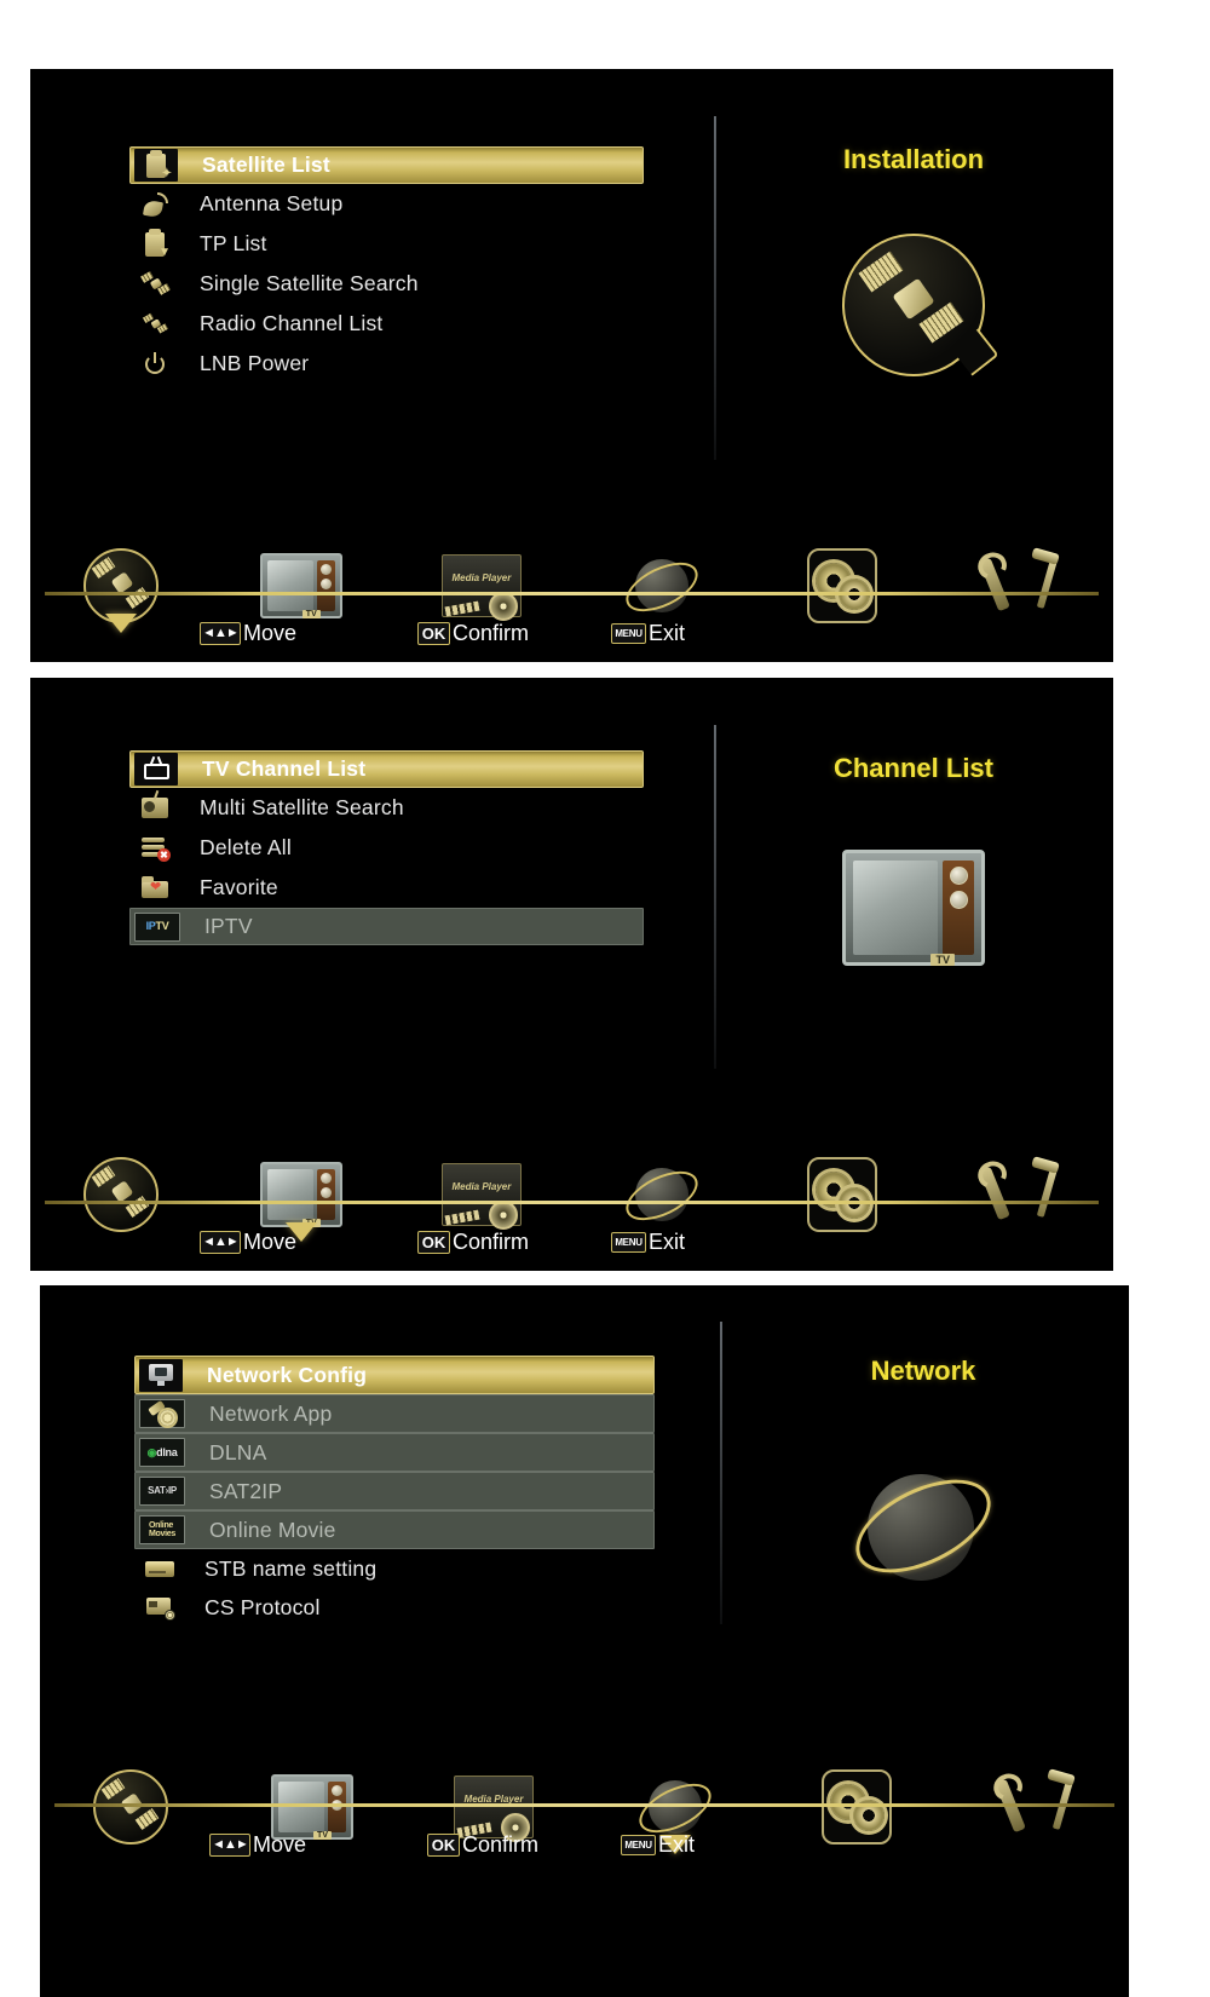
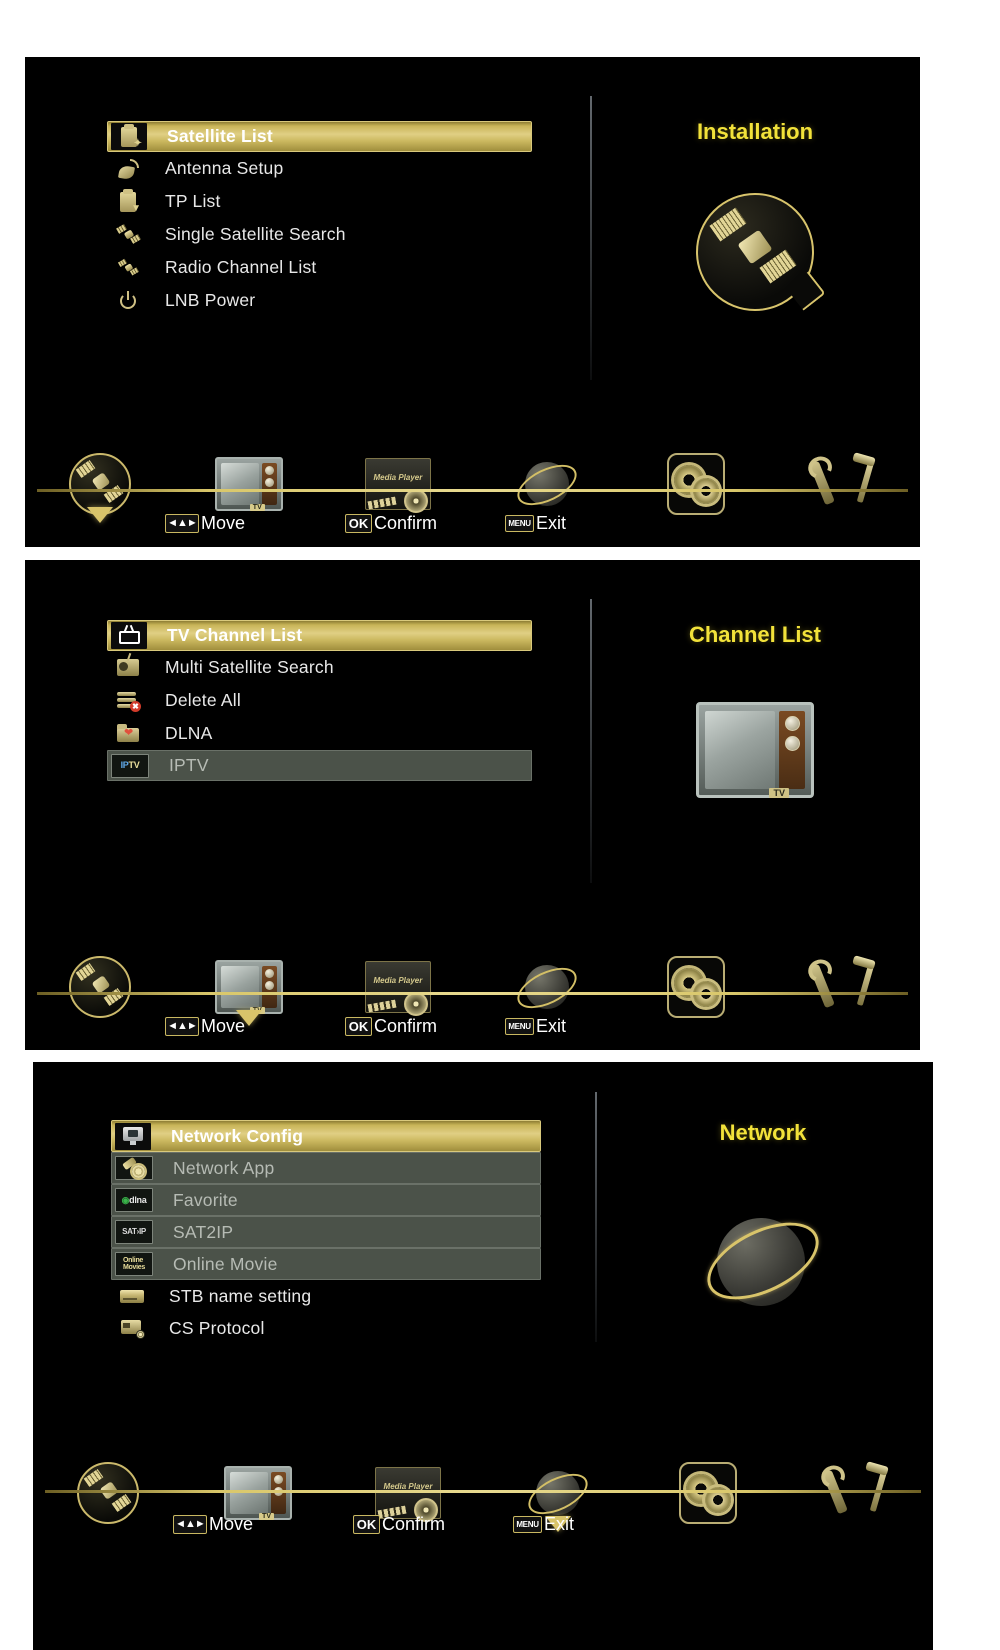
  ✦
  Satellite List
  Antenna Setup
  ▼
  TP List
  Single Satellite Search
  Radio Channel List
  LNB Power
  Installation
  Media Player
  ◄▲►
  Move
  OK
  Confirm
  MENU
  Exit
  TV Channel List
  Multi Satellite Search
  ✖
  Delete All
  ❤
- Favorite
+ DLNA
  IPTV
  IPTV
  Channel List
  TV
  Media Player
  ◄▲►
  Move
  OK
  Confirm
  MENU
  Exit
  Network Config
  Network App
  ◉dlna
- DLNA
+ Favorite
  SAT›IP
  SAT2IP
  Online Movie
  STB name setting
  CS Protocol
  Network
  Media Player
  ◄▲►
  Move
  OK
  Confirm
  MENU
  Exit
